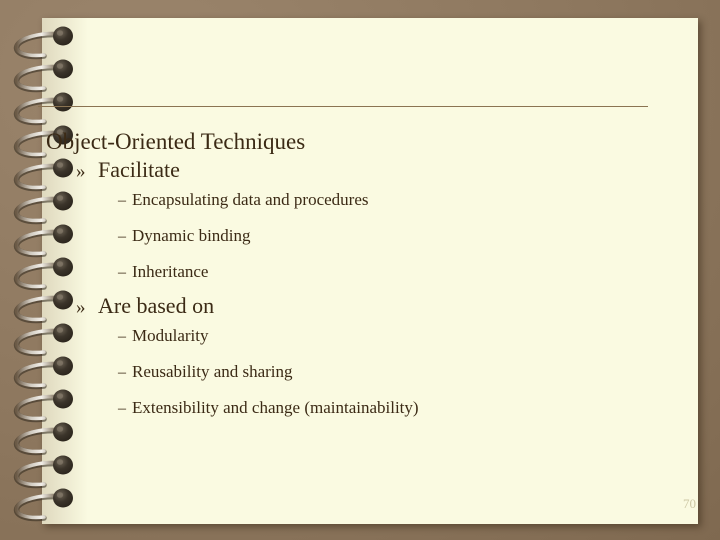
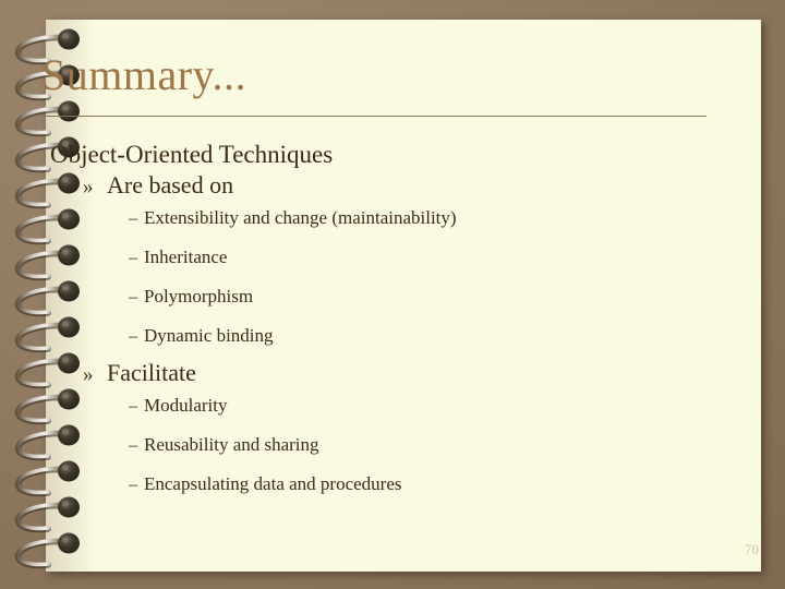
+ Summary...
  Object-Oriented Techniques
- » Facilitate
+ » Are based on
- – Encapsulating data and procedures
+ – Extensibility and change (maintainability)
- – Dynamic binding
+ – Inheritance
+ – Polymorphism
- – Inheritance
+ – Dynamic binding
- » Are based on
+ » Facilitate
  – Modularity
  – Reusability and sharing
- – Extensibility and change (maintainability)
+ – Encapsulating data and procedures
  70
